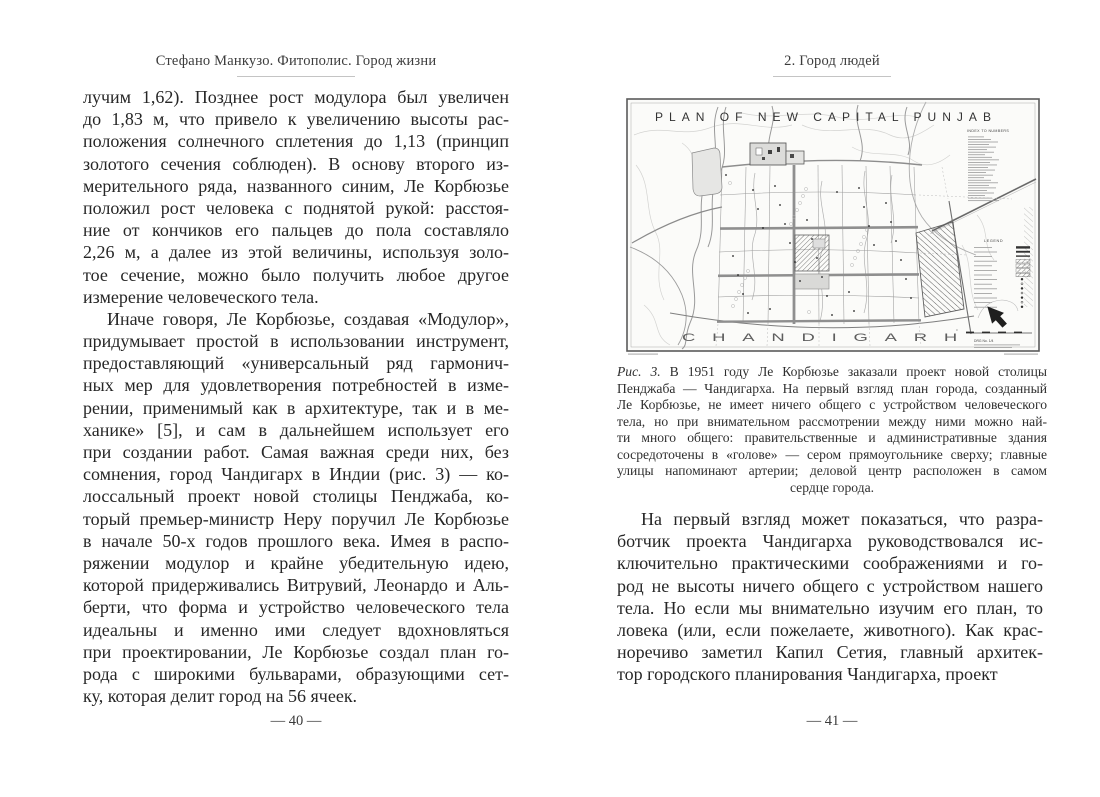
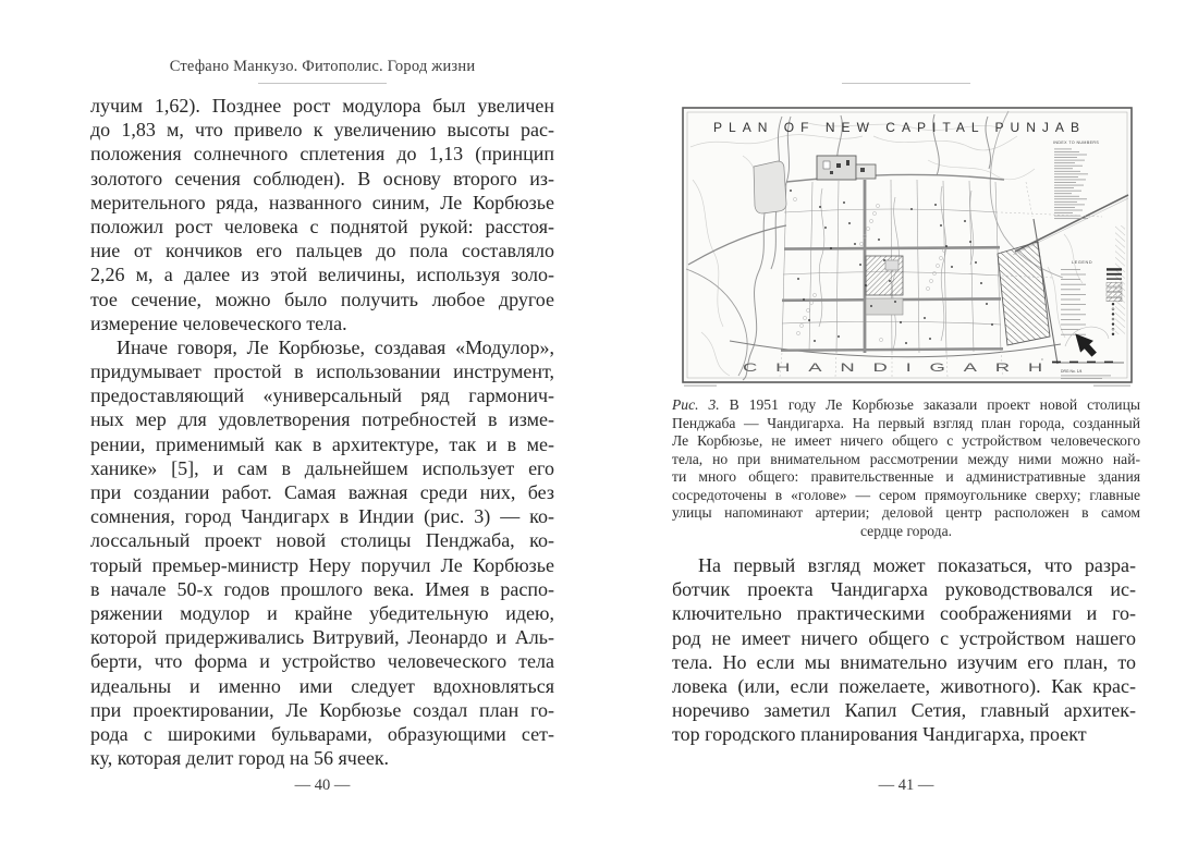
  Стефано Манкузо. Фитополис. Город жизни
  лучим 1,62). Позднее рост модулора был увеличен
  до 1,83 м, что привело к увеличению высоты рас-
  положения солнечного сплетения до 1,13 (принцип
  золотого сечения соблюден). В основу второго из-
  мерительного ряда, названного синим, Ле Корбюзье
  положил рост человека с поднятой рукой: расстоя-
  ние от кончиков его пальцев до пола составляло
  2,26 м, а далее из этой величины, используя золо-
  тое сечение, можно было получить любое другое
  измерение человеческого тела.
  Иначе говоря, Ле Корбюзье, создавая «Модулор»,
  придумывает простой в использовании инструмент,
  предоставляющий «универсальный ряд гармонич-
  ных мер для удовлетворения потребностей в изме-
  рении, применимый как в архитектуре, так и в ме-
  ханике» [5], и сам в дальнейшем использует его
  при создании работ. Самая важная среди них, без
  сомнения, город Чандигарх в Индии (рис. 3) — ко-
  лоссальный проект новой столицы Пенджаба, ко-
  торый премьер-министр Неру поручил Ле Корбюзье
  в начале 50-х годов прошлого века. Имея в распо-
  ряжении модулор и крайне убедительную идею,
  которой придерживались Витрувий, Леонардо и Аль-
  берти, что форма и устройство человеческого тела
  идеальны и именно ими следует вдохновляться
  при проектировании, Ле Корбюзье создал план го-
  рода с широкими бульварами, образующими сет-
  ку, которая делит город на 56 ячеек.
  — 40 —
- 2. Город людей
  PLAN OF NEW CAPITAL PUNJAB
  CHANDIGARH
  Рис. 3. В 1951 году Ле Корбюзье заказали проект новой столицы
  Пенджаба — Чандигарха. На первый взгляд план города, созданный
  Ле Корбюзье, не имеет ничего общего с устройством человеческого
  тела, но при внимательном рассмотрении между ними можно най-
  ти много общего: правительственные и административные здания
  сосредоточены в «голове» — сером прямоугольнике сверху; главные
  улицы напоминают артерии; деловой центр расположен в самом
  сердце города.
  На первый взгляд может показаться, что разра-
  ботчик проекта Чандигарха руководствовался ис-
  ключительно практическими соображениями и го-
- род не высоты ничего общего с устройством нашего
+ род не имеет ничего общего с устройством нашего
  тела. Но если мы внимательно изучим его план, то
  ловека (или, если пожелаете, животного). Как крас-
  норечиво заметил Капил Сетия, главный архитек-
  тор городского планирования Чандигарха, проект
  — 41 —
